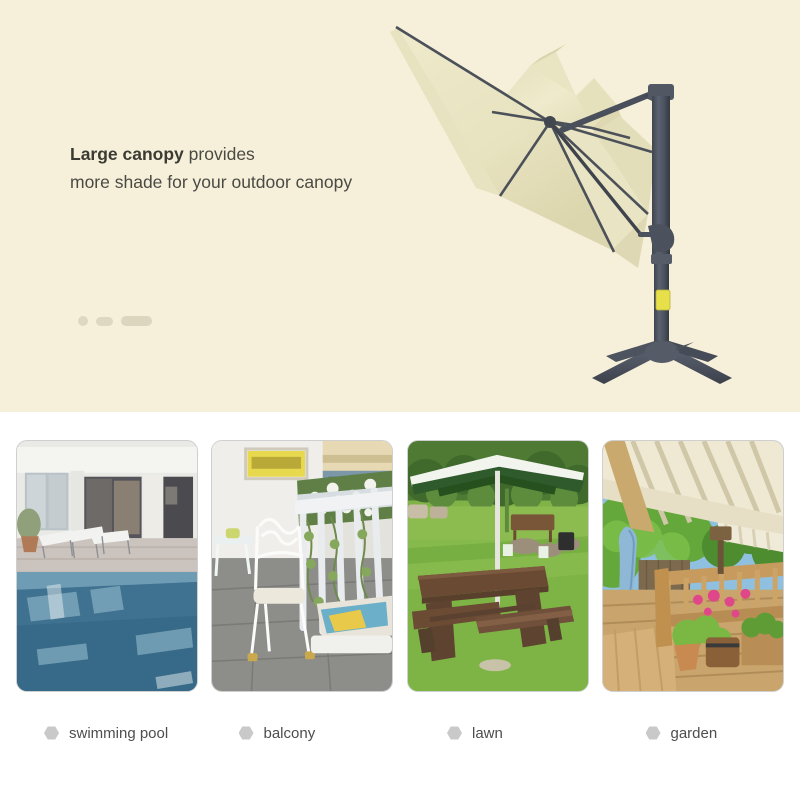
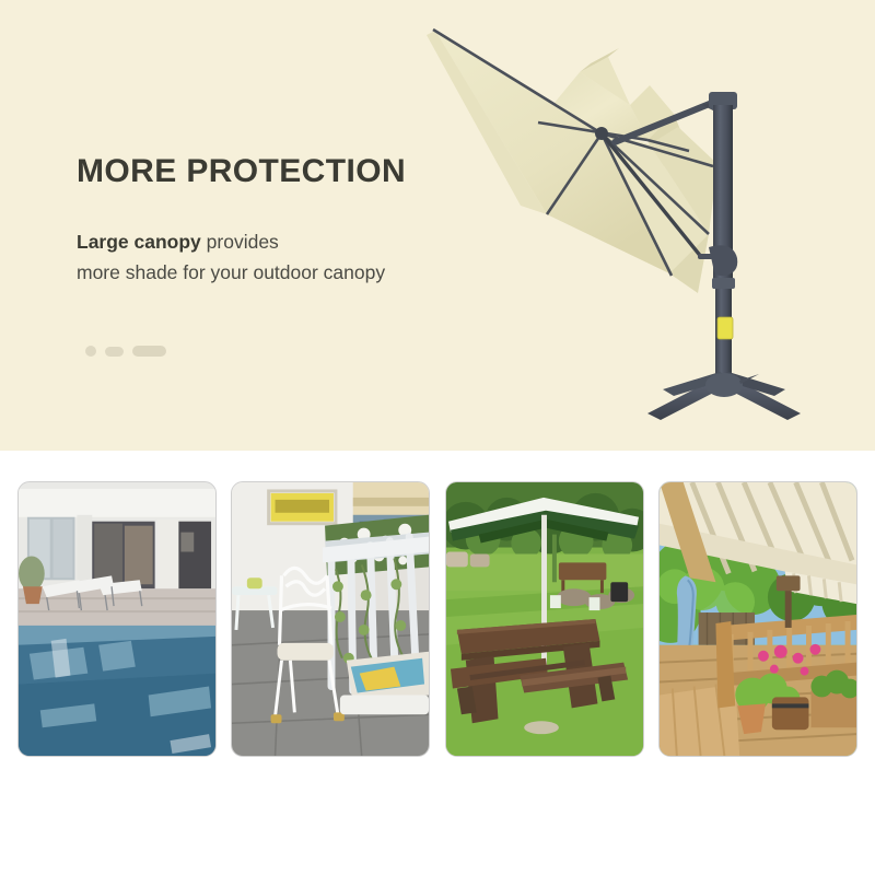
+ MORE PROTECTION
  Large canopy provides
  more shade for your outdoor canopy
- swimming pool
- balcony
- lawn
- garden
